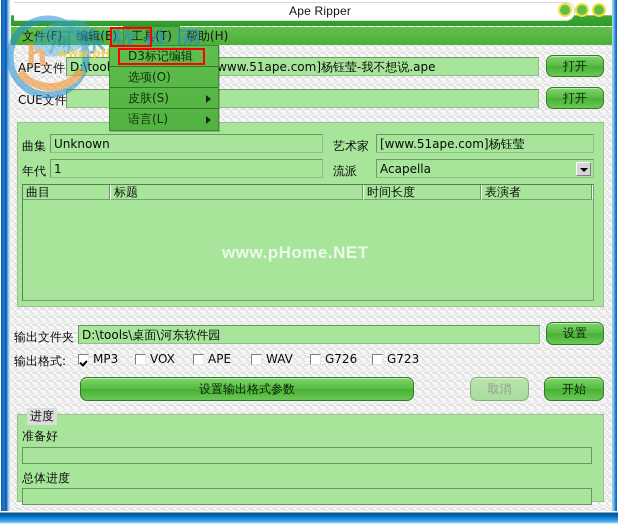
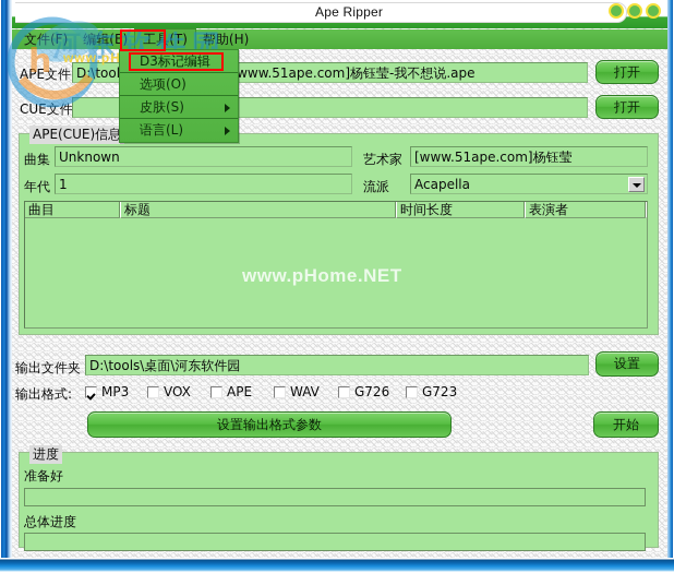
  Ape Ripper
  文件(F)
  编辑(E)
  工具(T)
  帮助(H)
  APE文件
  D:\toowww.51ape.com]杨钰莹-我不想说.ape
  打开
  CUE文件
  打开
+ APE(CUE)信息
  曲集
  Unknown
  艺术家
  [www.51ape.com]杨钰莹
  年代
  1
  流派
  Acapella
  曲目
  标题
  时间长度
  表演者
  www.pHome.NET
  输出文件夹
  D:\tools\桌面\河东软件园
  设置
  输出格式:
  MP3
  VOX
  APE
  WAV
  G726
  G723
  设置输出格式参数
- 取消
  开始
  进度
  准备好
  总体进度
  D3标记编辑
  选项(O)
  皮肤(S)
  语言(L)
  h
  河
  东
  软
  件
  园
